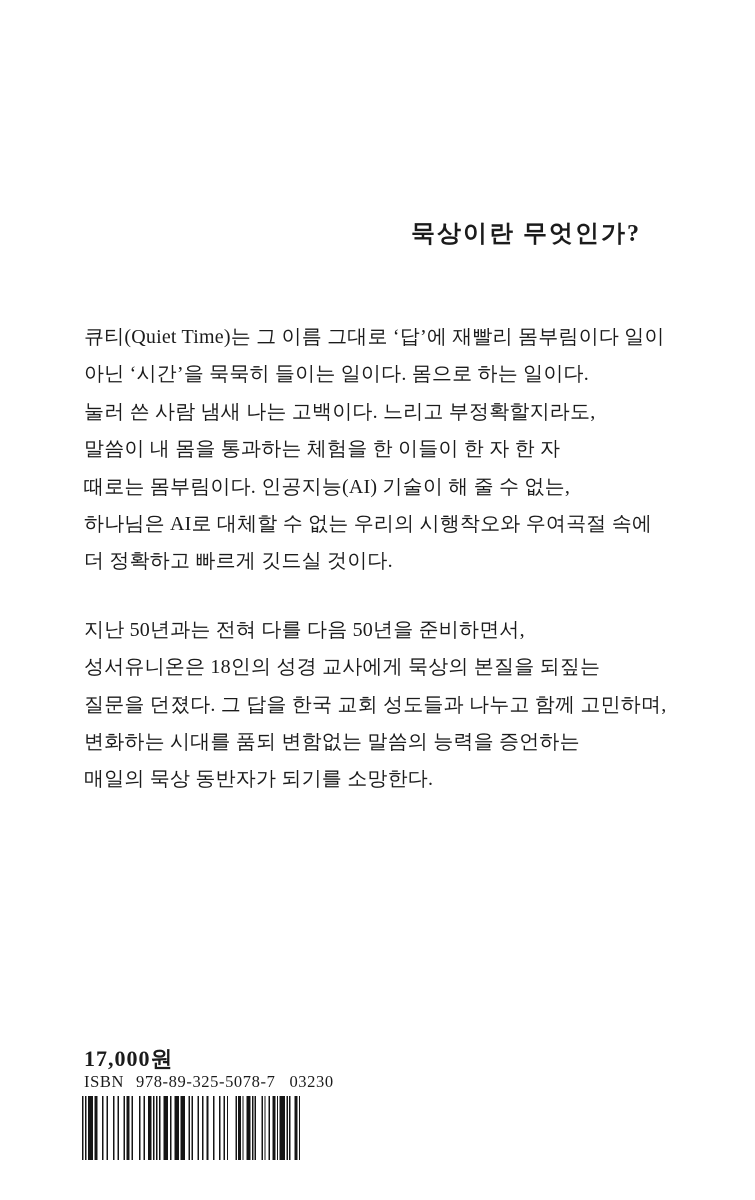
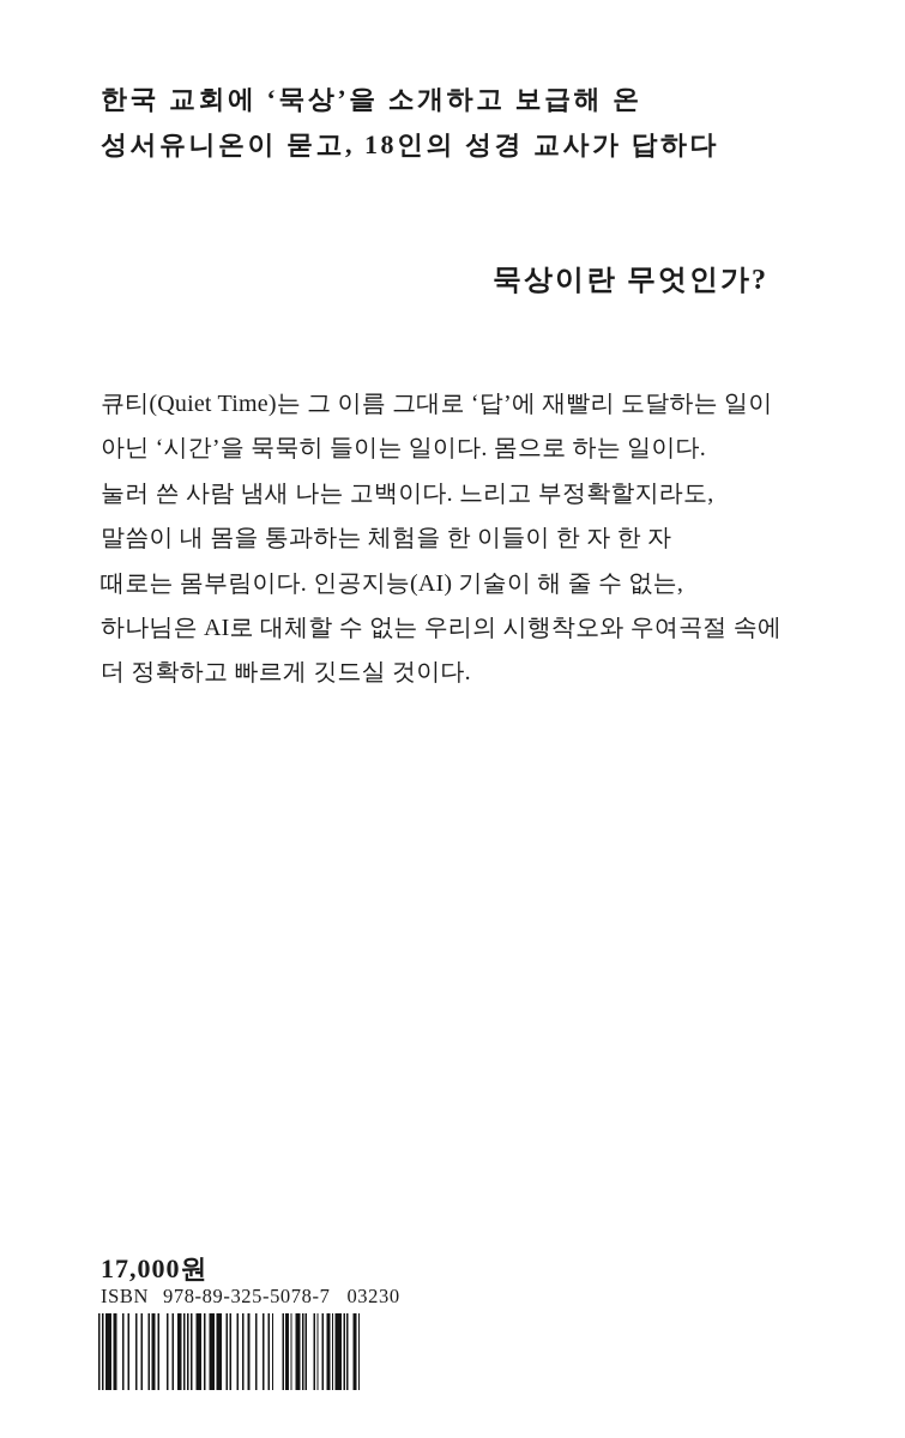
+ 한국 교회에 ‘묵상’을 소개하고 보급해 온
+ 성서유니온이 묻고, 18인의 성경 교사가 답하다
  묵상이란 무엇인가?
- 큐티(Quiet Time)는 그 이름 그대로 ‘답’에 재빨리 몸부림이다 일이
+ 큐티(Quiet Time)는 그 이름 그대로 ‘답’에 재빨리 도달하는 일이
  아닌 ‘시간’을 묵묵히 들이는 일이다. 몸으로 하는 일이다.
  눌러 쓴 사람 냄새 나는 고백이다. 느리고 부정확할지라도,
  말씀이 내 몸을 통과하는 체험을 한 이들이 한 자 한 자
  때로는 몸부림이다. 인공지능(AI) 기술이 해 줄 수 없는,
  하나님은 AI로 대체할 수 없는 우리의 시행착오와 우여곡절 속에
  더 정확하고 빠르게 깃드실 것이다.
- 지난 50년과는 전혀 다를 다음 50년을 준비하면서,
- 성서유니온은 18인의 성경 교사에게 묵상의 본질을 되짚는
- 질문을 던졌다. 그 답을 한국 교회 성도들과 나누고 함께 고민하며,
- 변화하는 시대를 품되 변함없는 말씀의 능력을 증언하는
- 매일의 묵상 동반자가 되기를 소망한다.
  17,000원
  ISBN 978-89-325-5078-7 03230
